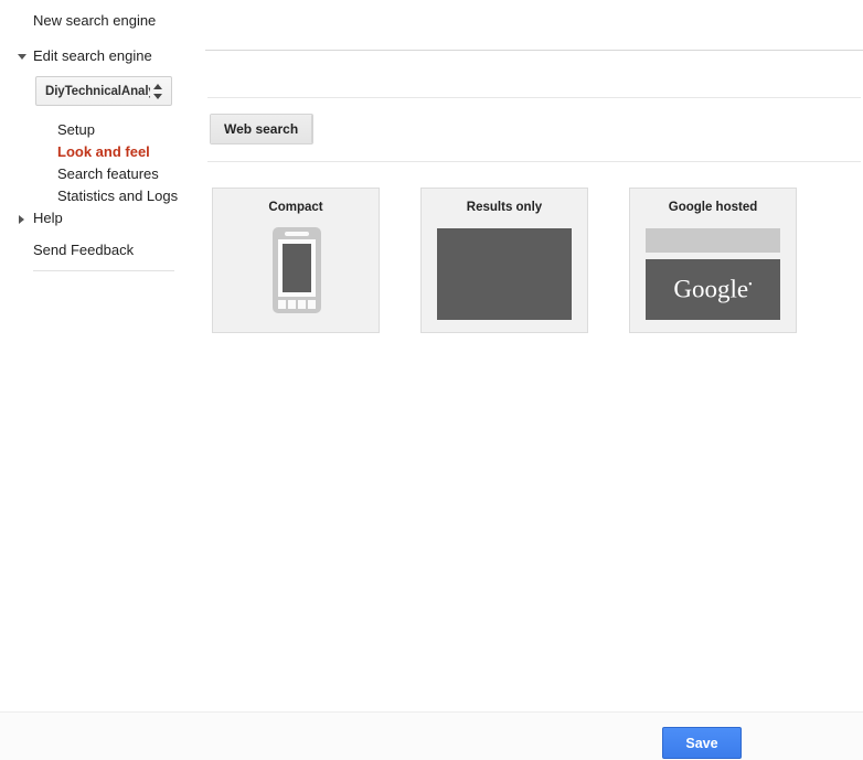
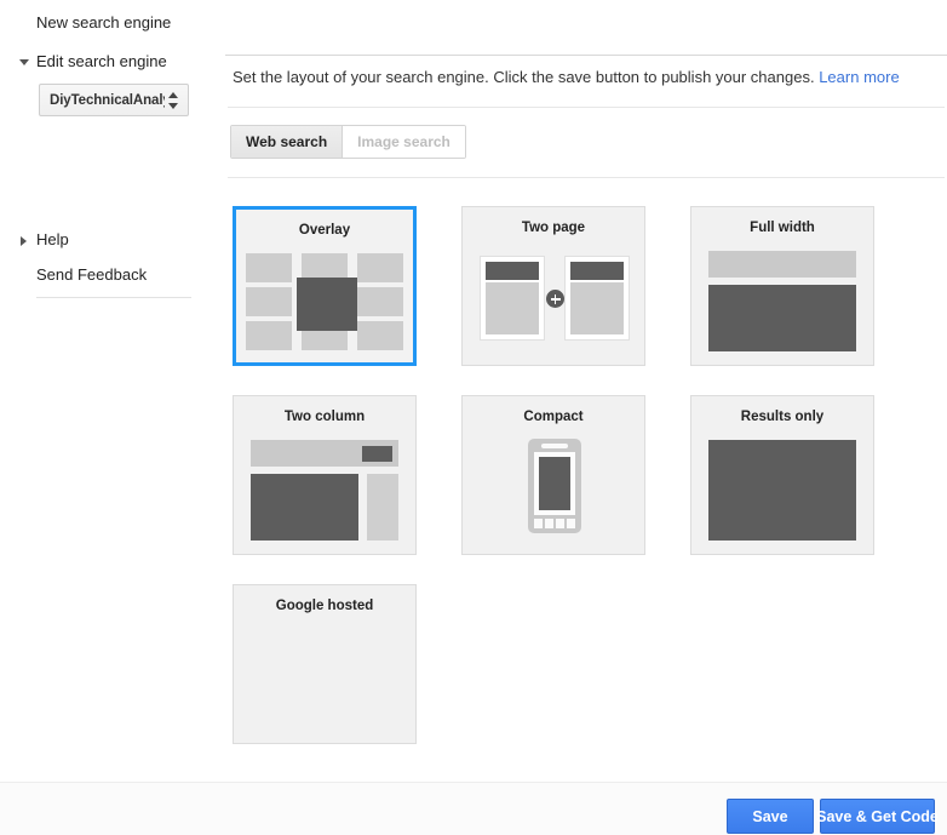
  New search engine
  Edit search engine
  DiyTechnicalAnal
- Setup
- Look and feel
- Search features
- Statistics and Logs
  Help
  Send Feedback
+ Set the layout of your search engine. Click the save button to publish your changes. Learn more
  Web search
+ Image search
+ Overlay
+ Two page
+ Full width
+ Two column
  Compact
  Results only
  Google hosted
- Google•
  Save
+ Save & Get Code
